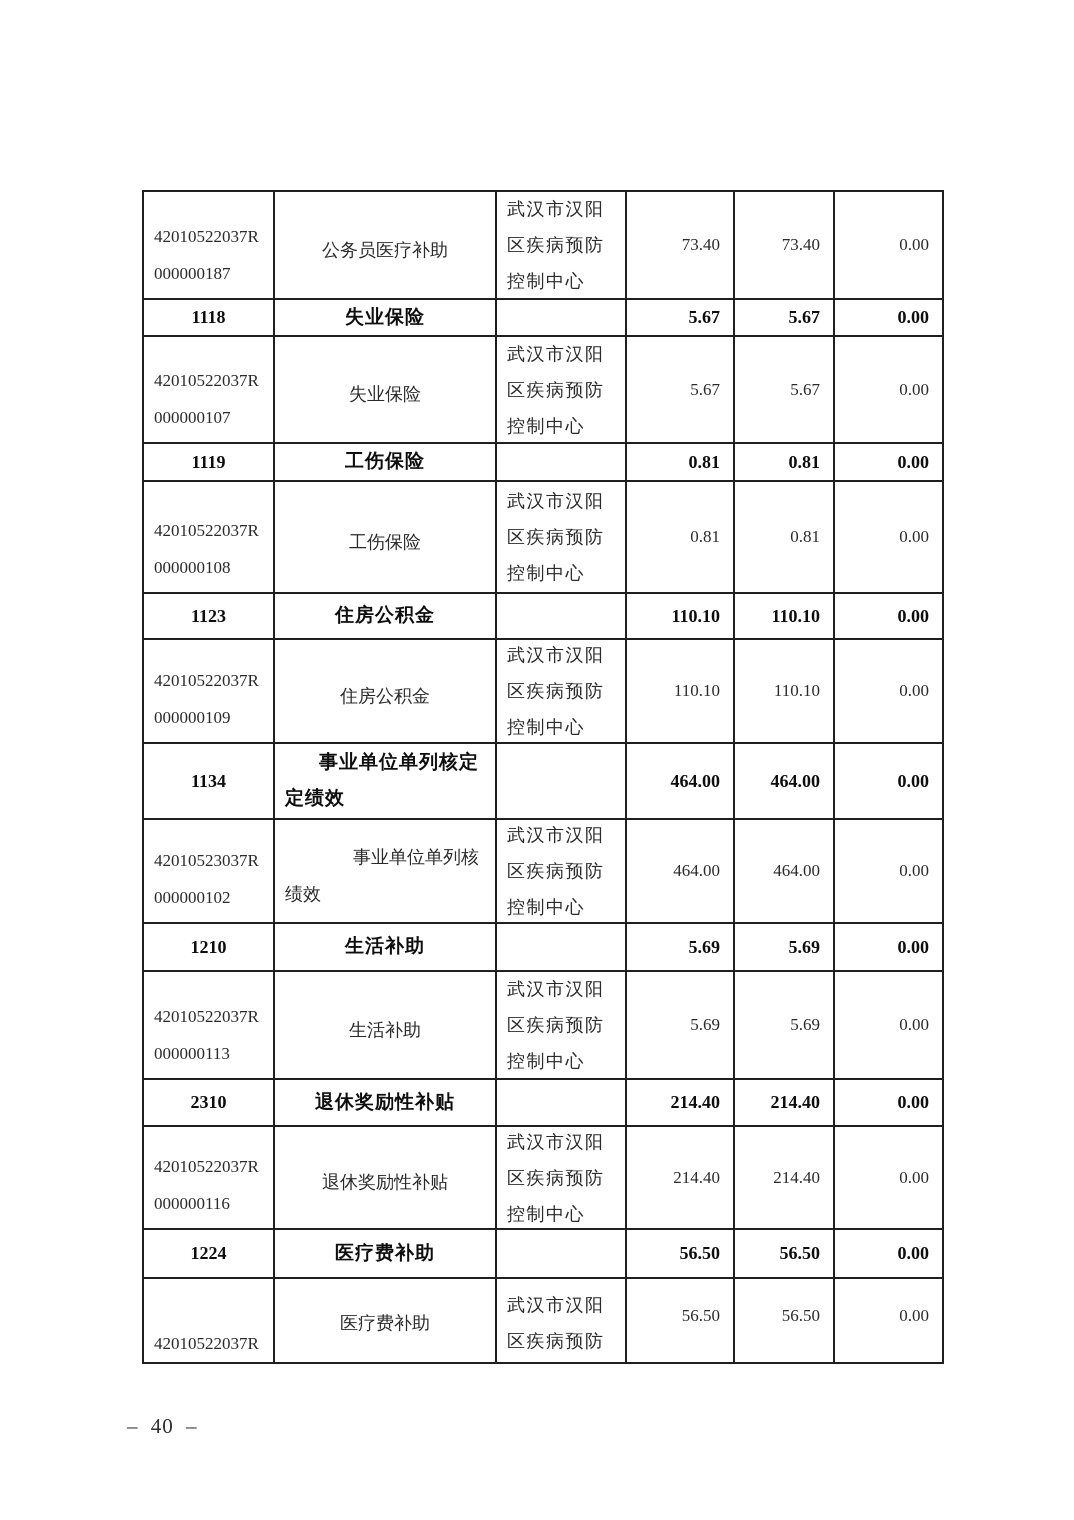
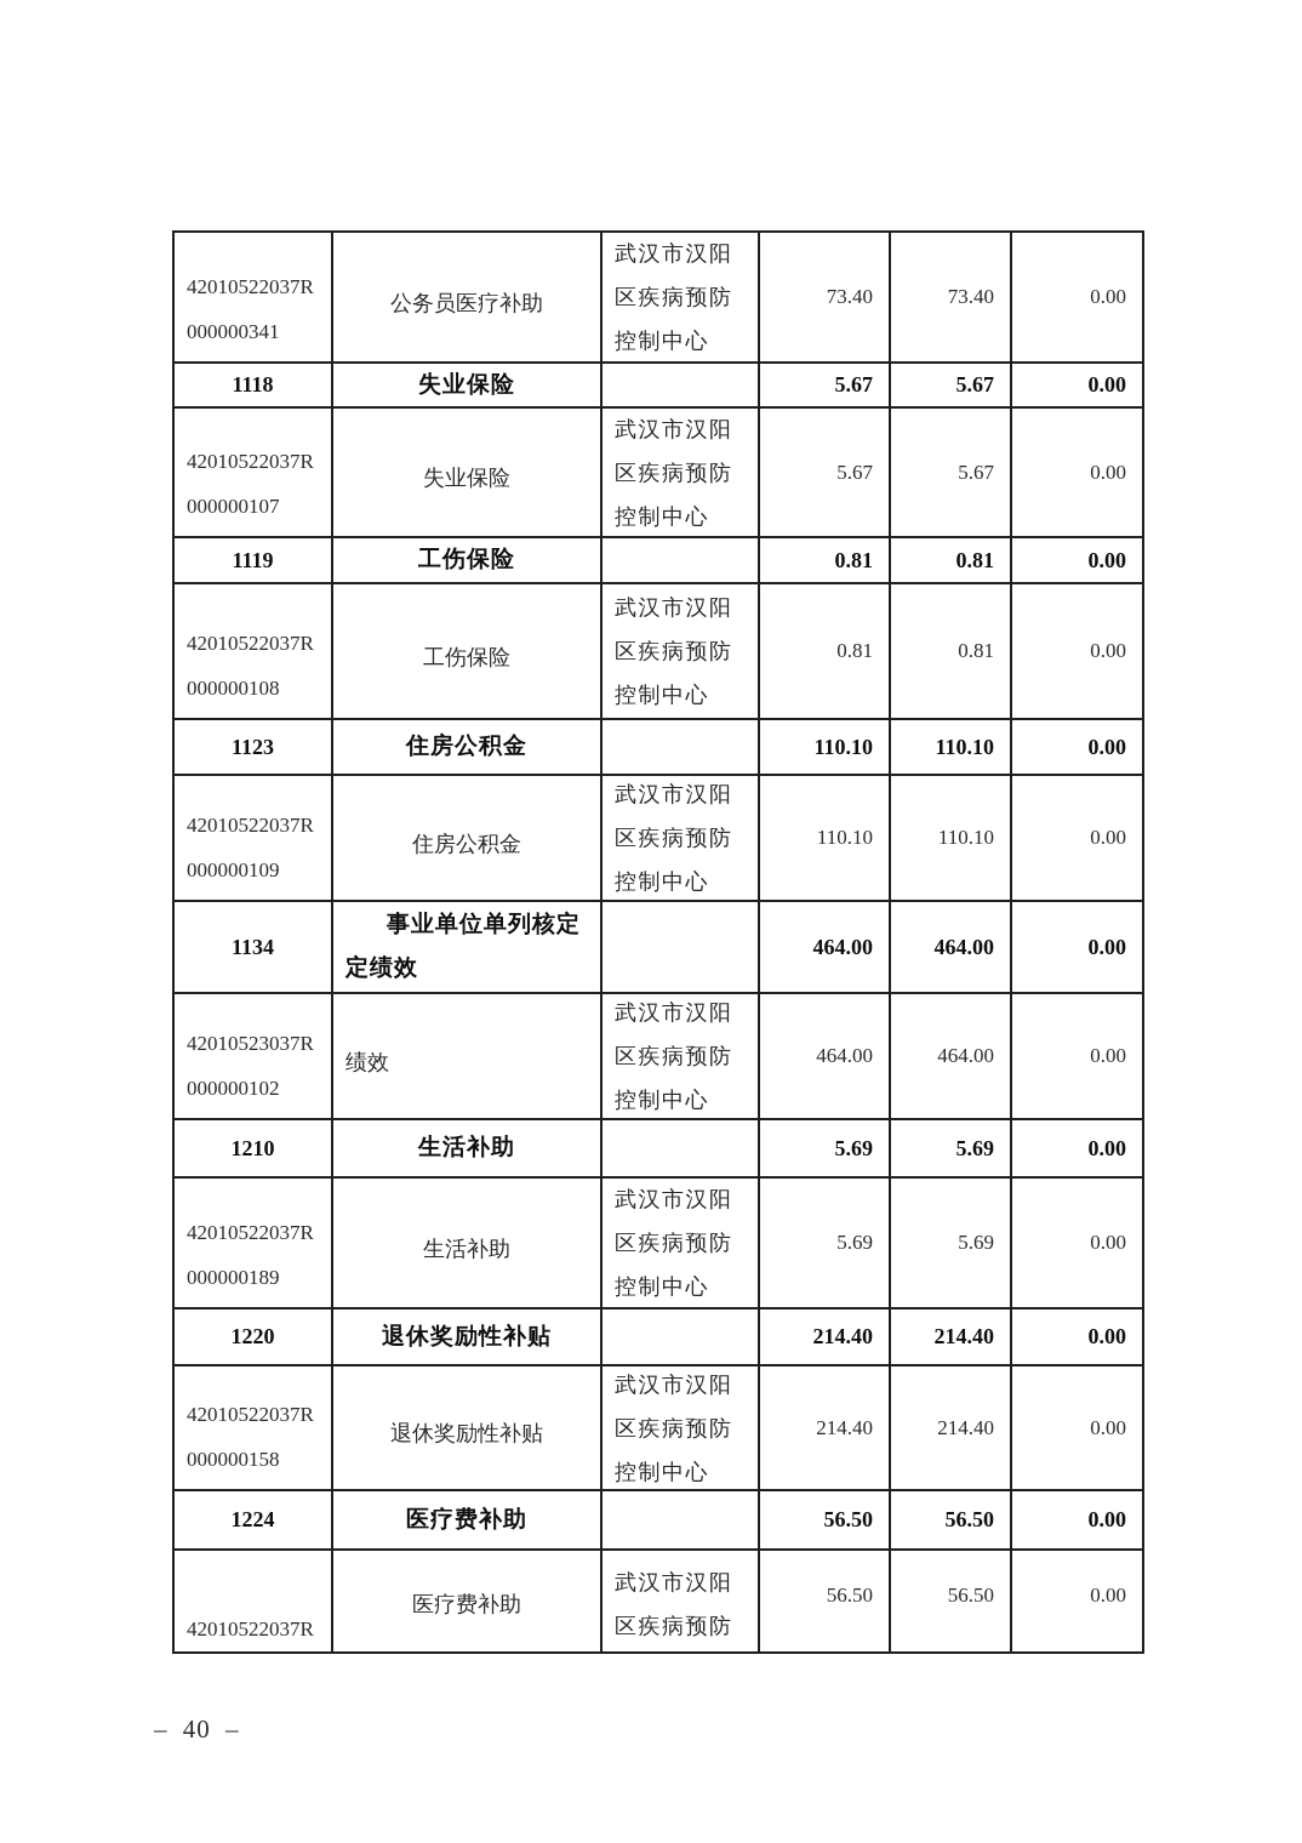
  42010522037R
- 000000187
+ 000000341
  公务员医疗补助
  武汉市汉阳
  区疾病预防
  控制中心
  73.40
  73.40
  0.00
  1118
  失业保险
  5.67
  5.67
  0.00
  42010522037R
  000000107
  失业保险
  武汉市汉阳
  区疾病预防
  控制中心
  5.67
  5.67
  0.00
  1119
  工伤保险
  0.81
  0.81
  0.00
  42010522037R
  000000108
  工伤保险
  武汉市汉阳
  区疾病预防
  控制中心
  0.81
  0.81
  0.00
  1123
  住房公积金
  110.10
  110.10
  0.00
  42010522037R
  000000109
  住房公积金
  武汉市汉阳
  区疾病预防
  控制中心
  110.10
  110.10
  0.00
  1134
  事业单位单列核定
  定绩效
  464.00
  464.00
  0.00
  42010523037R
  000000102
- 事业单位单列核
  绩效
  武汉市汉阳
  区疾病预防
  控制中心
  464.00
  464.00
  0.00
  1210
  生活补助
  5.69
  5.69
  0.00
  42010522037R
- 000000113
+ 000000189
  生活补助
  武汉市汉阳
  区疾病预防
  控制中心
  5.69
  5.69
  0.00
- 2310
+ 1220
  退休奖励性补贴
  214.40
  214.40
  0.00
  42010522037R
- 000000116
+ 000000158
  退休奖励性补贴
  武汉市汉阳
  区疾病预防
  控制中心
  214.40
  214.40
  0.00
  1224
  医疗费补助
  56.50
  56.50
  0.00
  42010522037R
  医疗费补助
  武汉市汉阳
  区疾病预防
  56.50
  56.50
  0.00
  – 40 –
